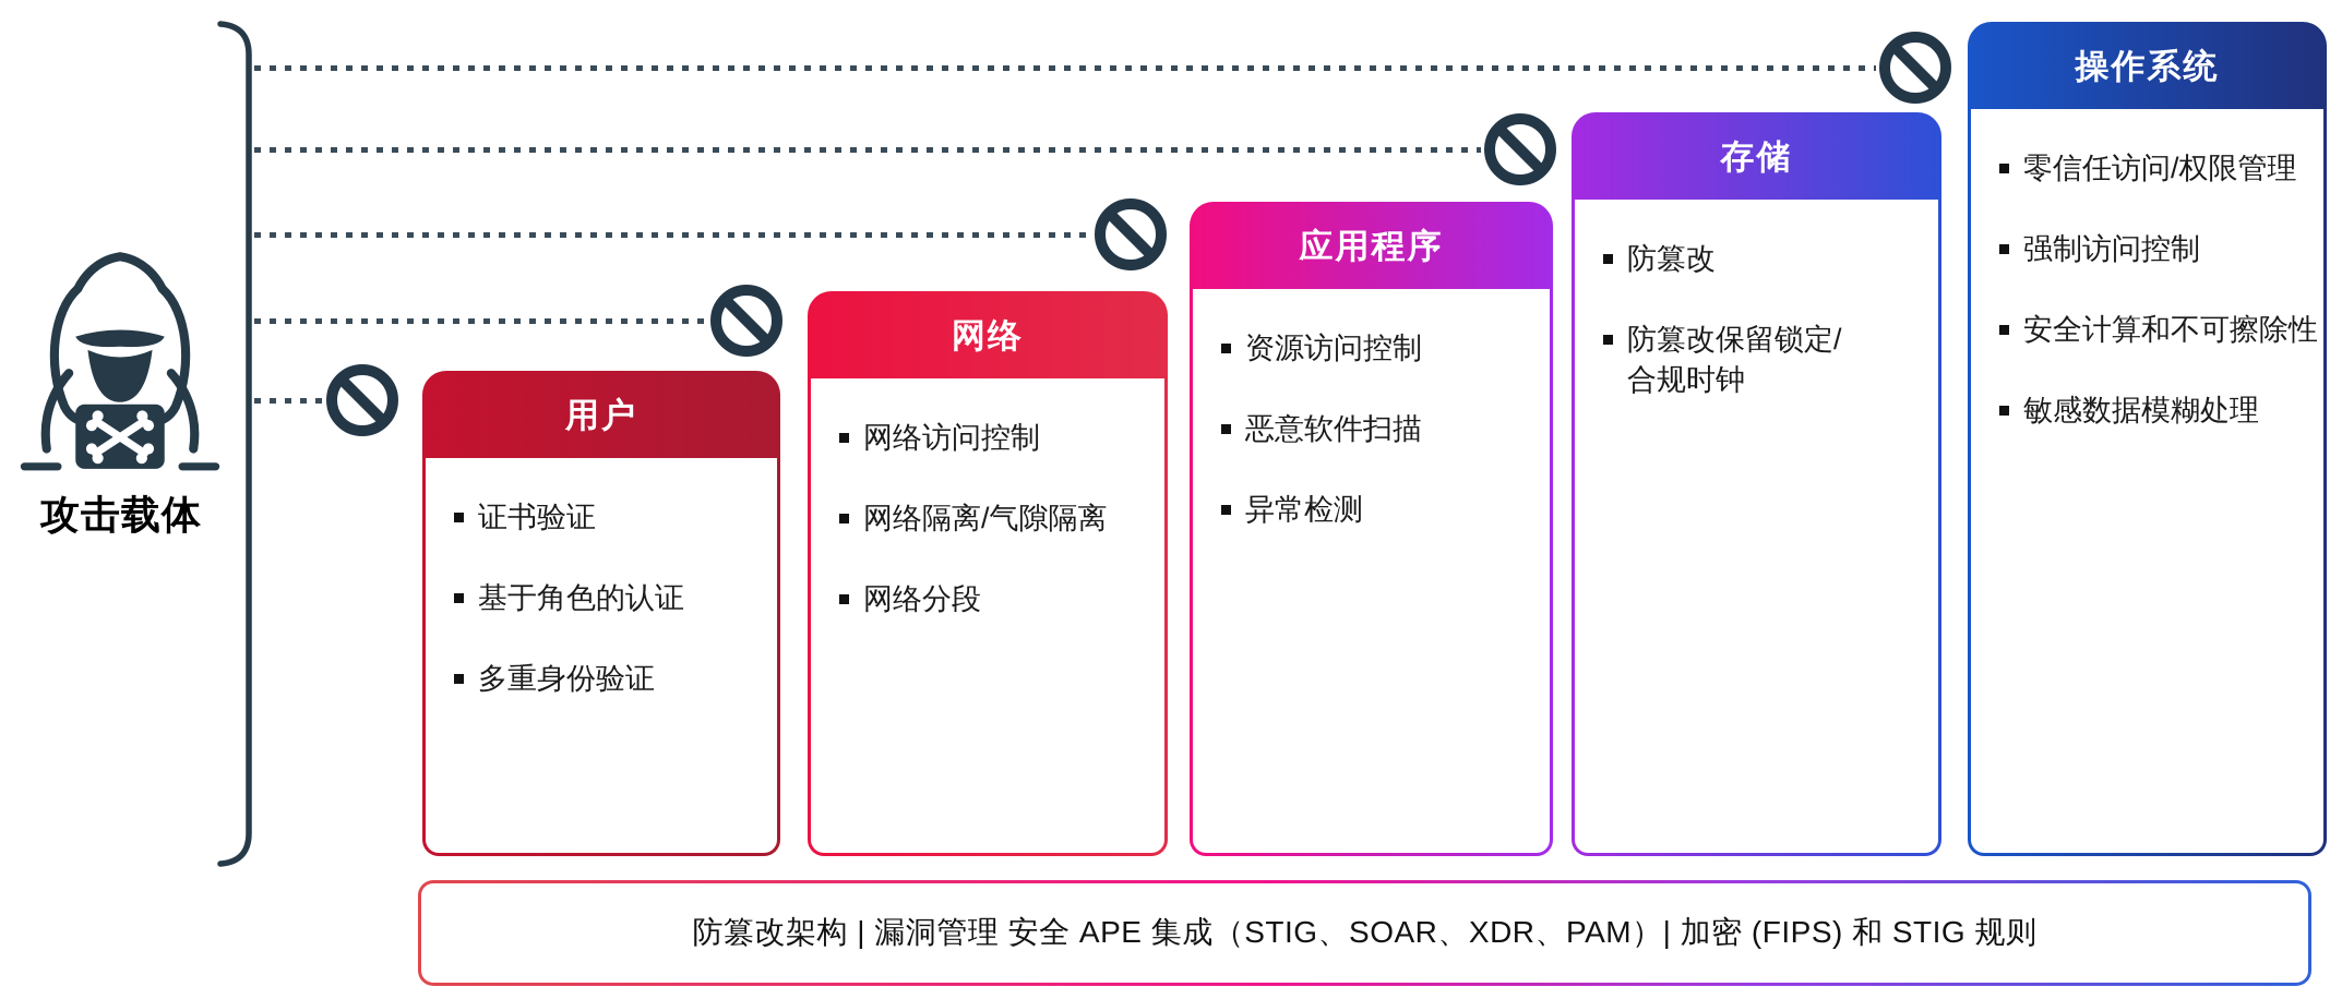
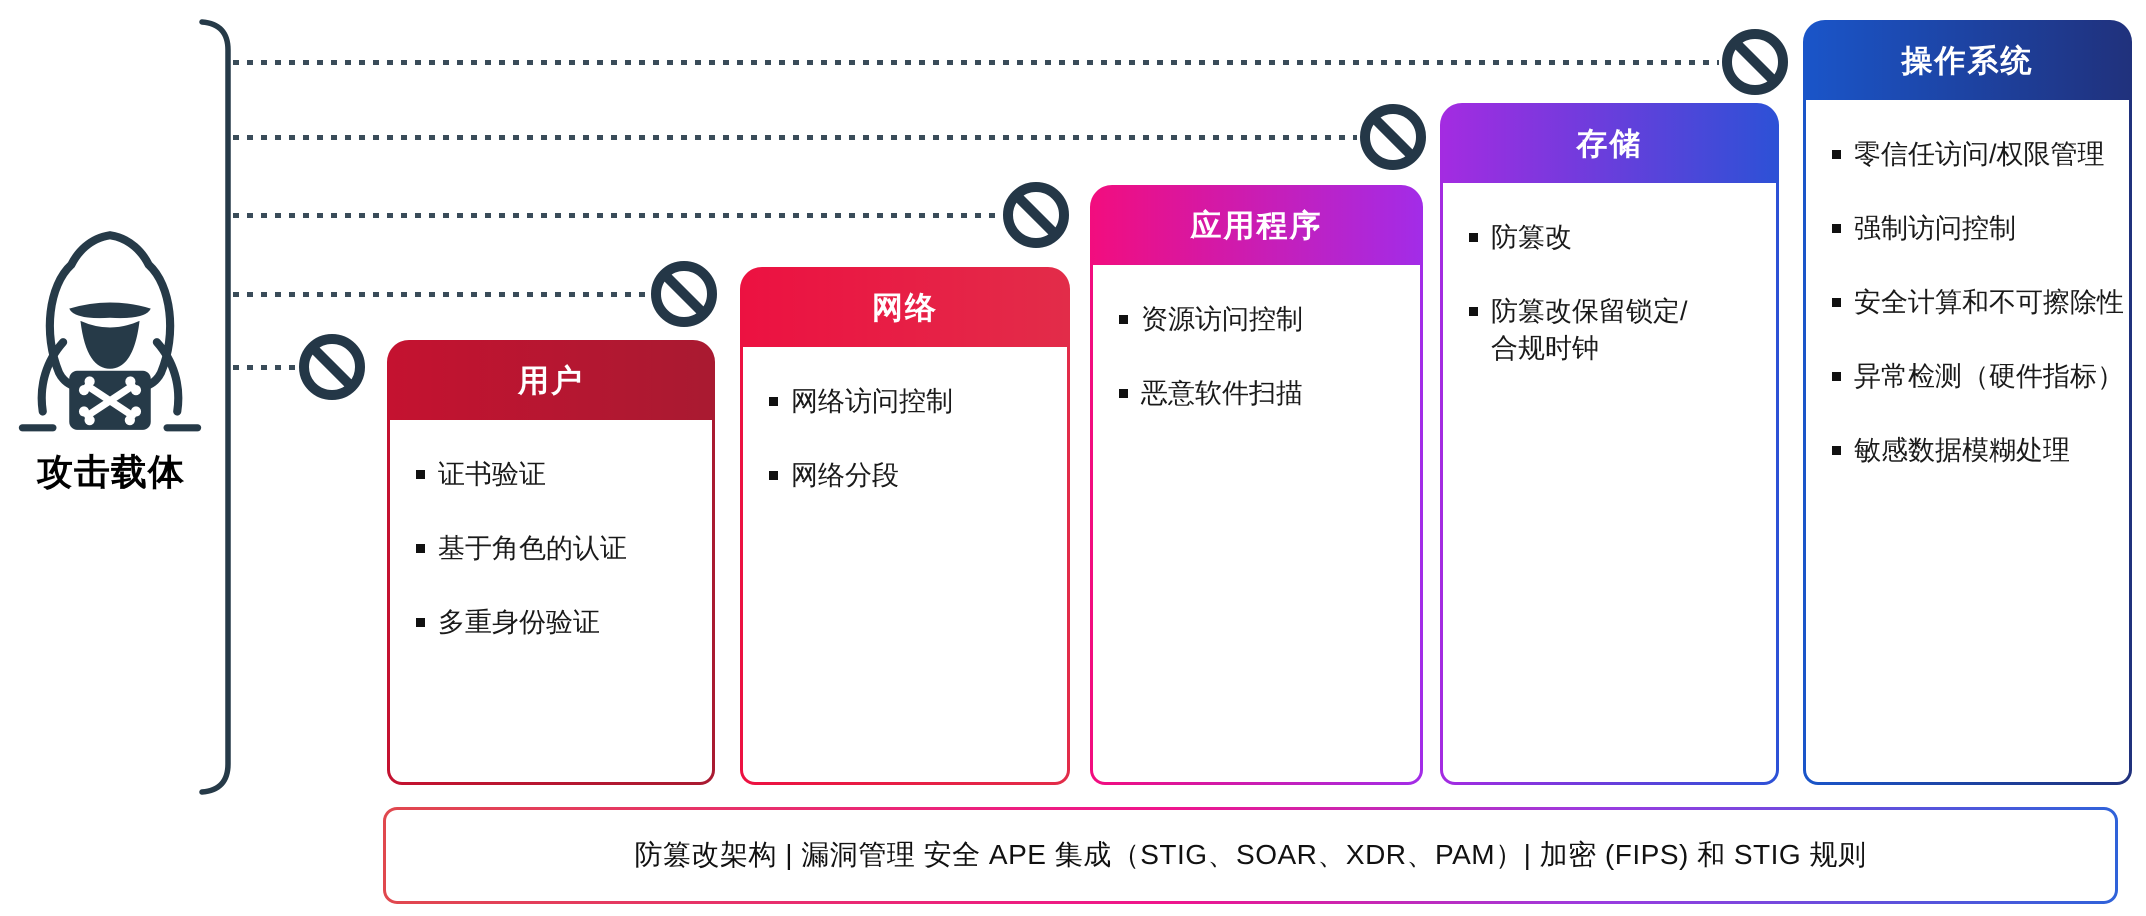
  攻击载体
  用户
  证书验证
  基于角色的认证
  多重身份验证
  网络
  网络访问控制
- 网络隔离/气隙隔离
  网络分段
  应用程序
  资源访问控制
  恶意软件扫描
- 异常检测
  存储
  防篡改
  防篡改保留锁定/
  合规时钟
  操作系统
  零信任访问/权限管理
  强制访问控制
  安全计算和不可擦除性
+ 异常检测（硬件指标）
  敏感数据模糊处理
  防篡改架构 | 漏洞管理 安全 APE 集成（STIG、SOAR、XDR、PAM）| 加密 (FIPS) 和 STIG 规则
